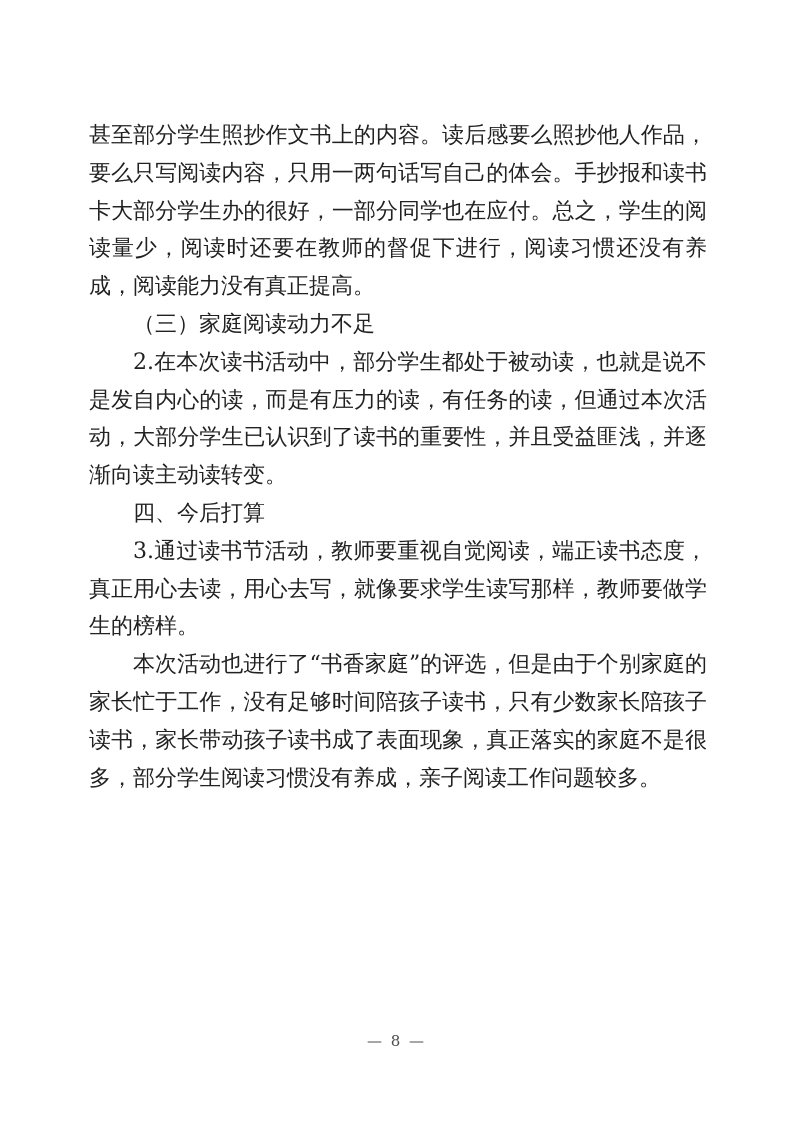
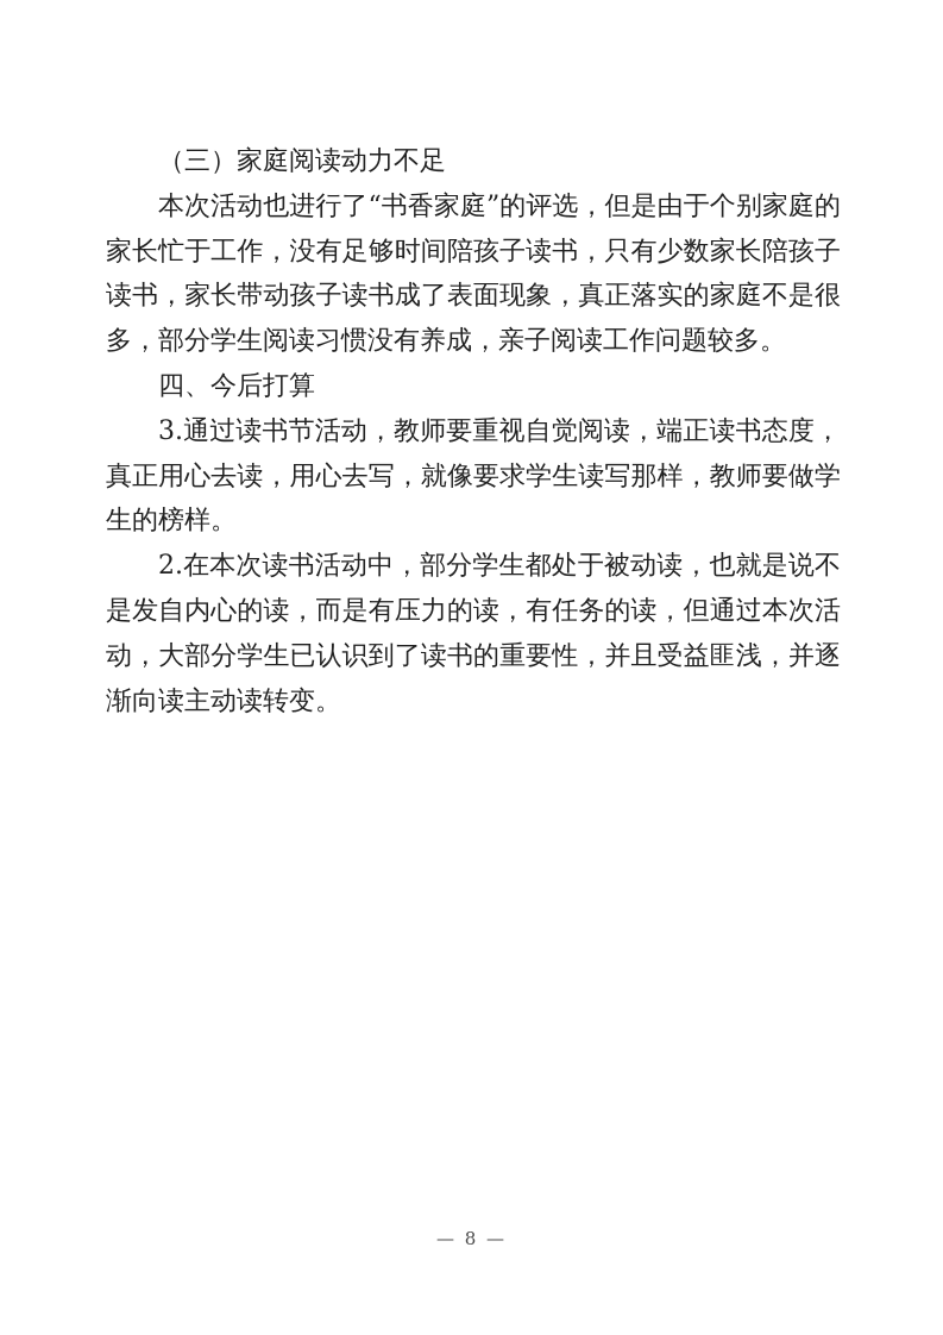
- 甚至部分学生照抄作文书上的内容。读后感要么照抄他人作品，要么只写阅读内容，只用一两句话写自己的体会。手抄报和读书卡大部分学生办的很好，一部分同学也在应付。总之，学生的阅读量少，阅读时还要在教师的督促下进行，阅读习惯还没有养成，阅读能力没有真正提高。
  （三）家庭阅读动力不足
- 2.在本次读书活动中，部分学生都处于被动读，也就是说不是发自内心的读，而是有压力的读，有任务的读，但通过本次活动，大部分学生已认识到了读书的重要性，并且受益匪浅，并逐渐向读主动读转变。
+ 本次活动也进行了“书香家庭”的评选，但是由于个别家庭的家长忙于工作，没有足够时间陪孩子读书，只有少数家长陪孩子读书，家长带动孩子读书成了表面现象，真正落实的家庭不是很多，部分学生阅读习惯没有养成，亲子阅读工作问题较多。
  四、今后打算
  3.通过读书节活动，教师要重视自觉阅读，端正读书态度，真正用心去读，用心去写，就像要求学生读写那样，教师要做学生的榜样。
- 本次活动也进行了“书香家庭”的评选，但是由于个别家庭的家长忙于工作，没有足够时间陪孩子读书，只有少数家长陪孩子读书，家长带动孩子读书成了表面现象，真正落实的家庭不是很多，部分学生阅读习惯没有养成，亲子阅读工作问题较多。
+ 2.在本次读书活动中，部分学生都处于被动读，也就是说不是发自内心的读，而是有压力的读，有任务的读，但通过本次活动，大部分学生已认识到了读书的重要性，并且受益匪浅，并逐渐向读主动读转变。
  — 8 —
